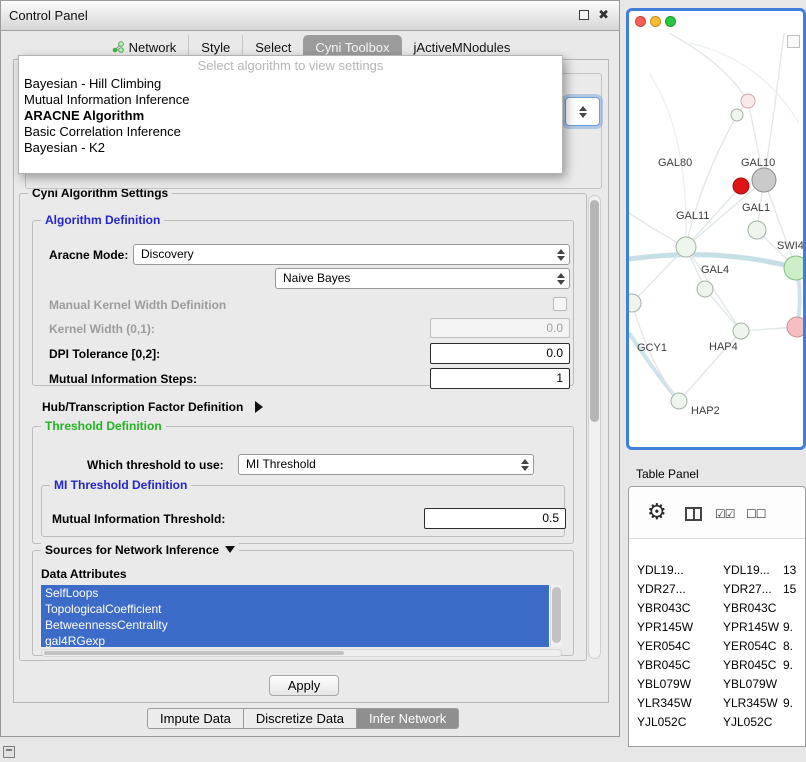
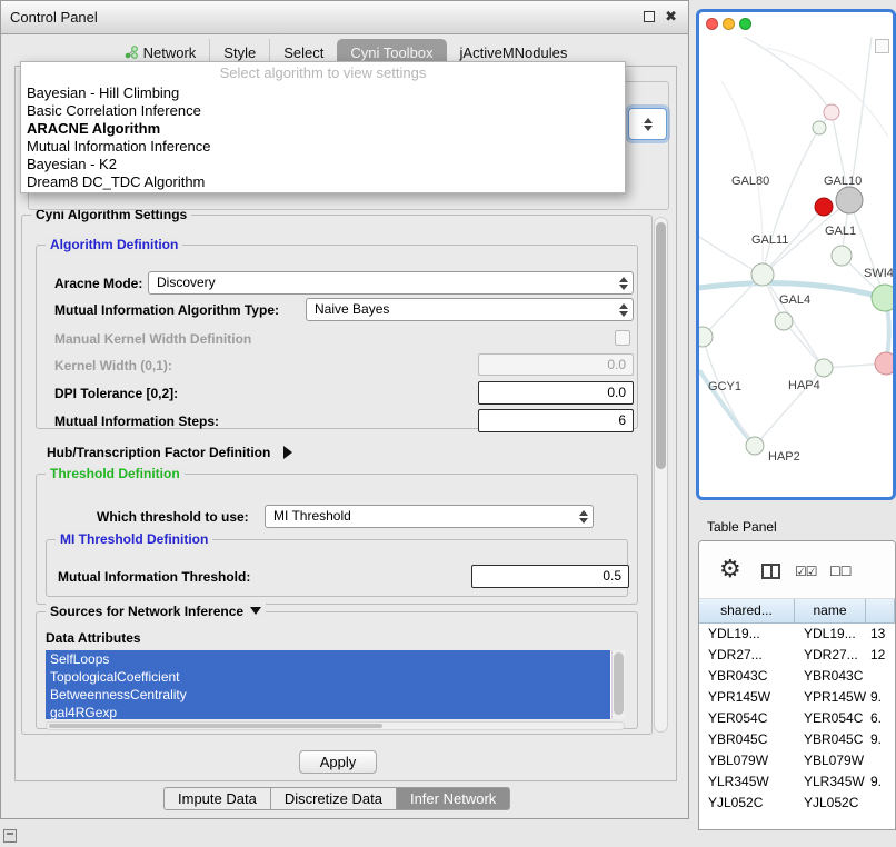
  Control Panel
  ✖
  Network
  Style
  Select
  Cyni Toolbox
  jActiveMNodules
  Select algorithm to view settings
  Bayesian - Hill Climbing
- Mutual Information Inference
+ Basic Correlation Inference
  ARACNE Algorithm
- Basic Correlation Inference
+ Mutual Information Inference
  Bayesian - K2
+ Dream8 DC_TDC Algorithm
  Cyni Algorithm Settings
  Algorithm Definition
  Aracne Mode:
  Discovery
+ Mutual Information Algorithm Type:
  Naive Bayes
  Manual Kernel Width Definition
  Kernel Width (0,1):
  0.0
  DPI Tolerance [0,2]:
  0.0
  Mutual Information Steps:
- 1
+ 6
  Hub/Transcription Factor Definition
  Threshold Definition
  Which threshold to use:
  MI Threshold
  MI Threshold Definition
  Mutual Information Threshold:
  0.5
  Sources for Network Inference
  Data Attributes
  SelfLoops
  TopologicalCoefficient
  BetweennessCentrality
  gal4RGexp
  Apply
  Impute Data
  Discretize Data
  Infer Network
  GAL80
  GAL10
  GAL11
  GAL1
  SWI4
  GAL4
  GCY1
  HAP4
  HAP2
  Table Panel
  ⚙
  ☑☑
  ☐☐
+ shared...
+ name
  YDL19...
  YDL19...
  13
  YDR27...
  YDR27...
- 15
+ 12
  YBR043C
  YBR043C
  YPR145W
  YPR145W
  9.
  YER054C
  YER054C
- 8.
+ 6.
  YBR045C
  YBR045C
  9.
  YBL079W
  YBL079W
  YLR345W
  YLR345W
  9.
  YJL052C
  YJL052C
